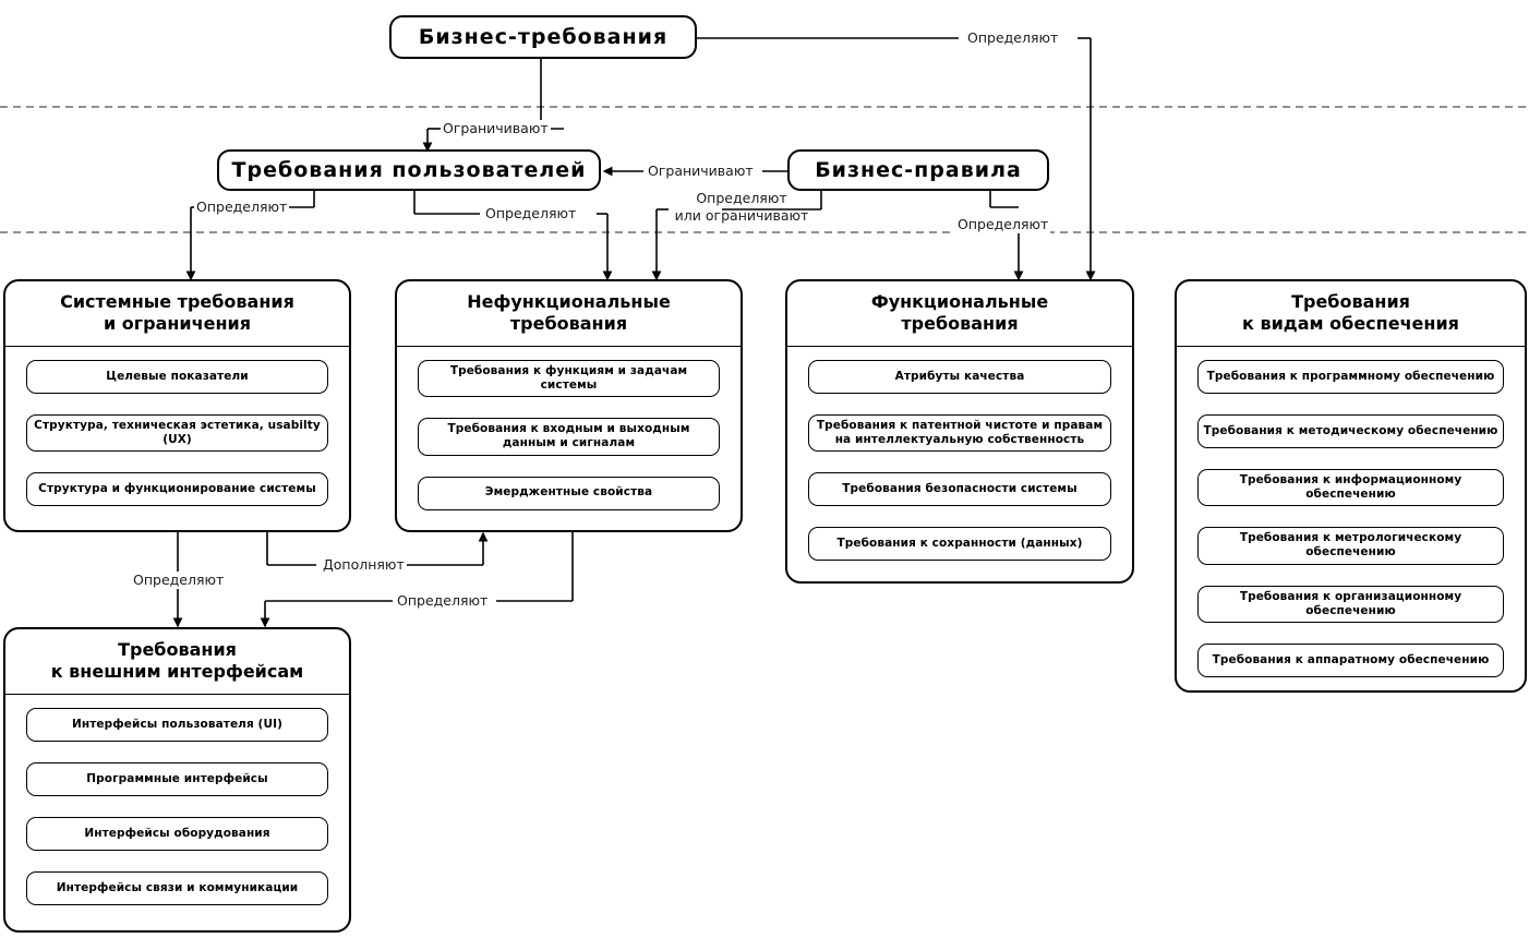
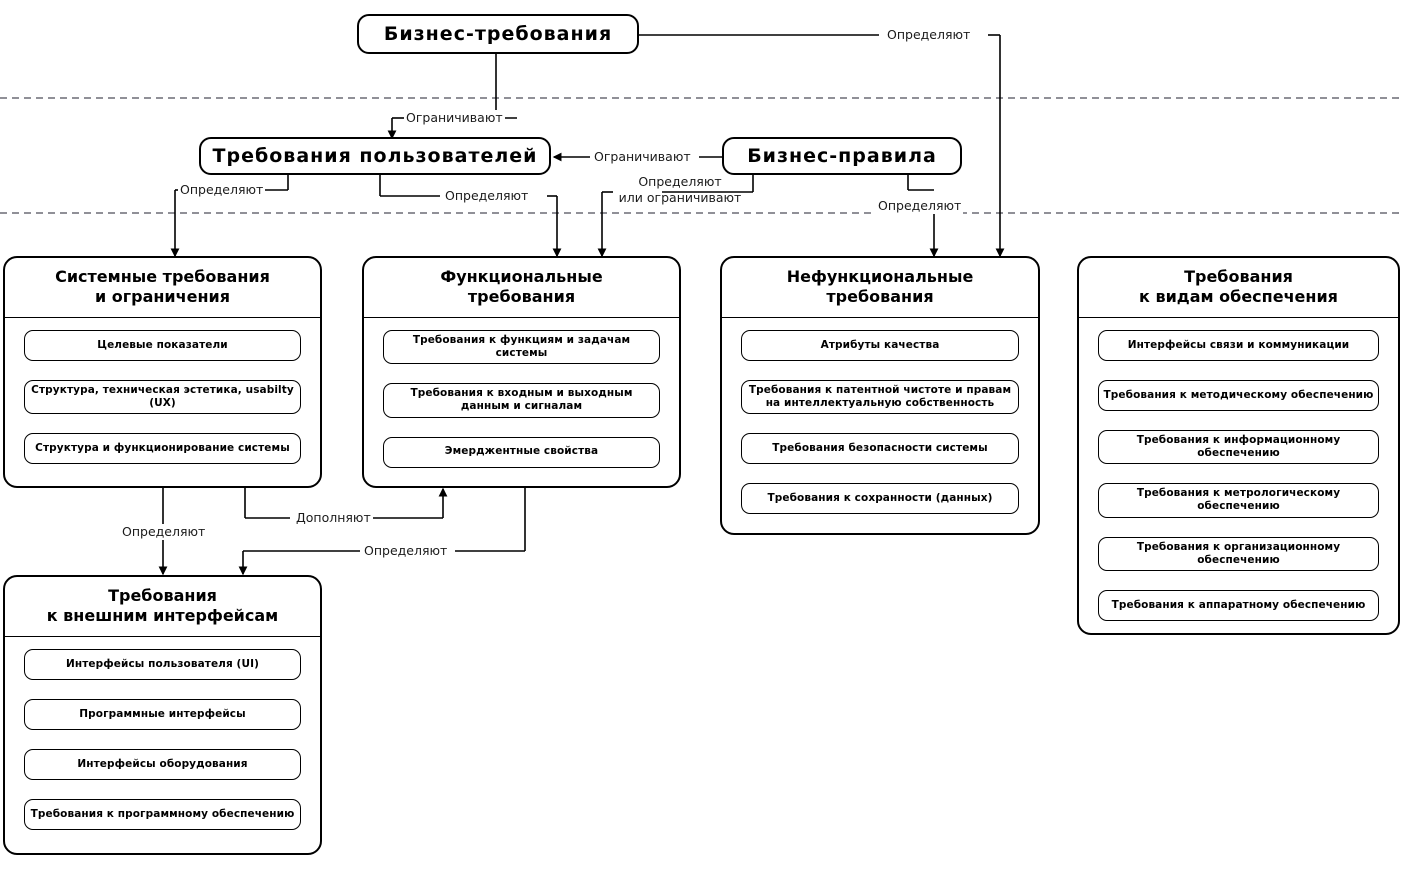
  Бизнес-требования
  Требования пользователей
  Бизнес-правила
  Системные требования
  и ограничения
  Целевые показатели
  Структура, техническая эстетика, usabilty (UX)
  Структура и функционирование системы
- Нефункциональные
+ Функциональные
  требования
  Требования к функциям и задачам системы
  Требования к входным и выходным данным и сигналам
  Эмерджентные свойства
- Функциональные
+ Нефункциональные
  требования
  Атрибуты качества
  Требования к патентной чистоте и правам на интеллектуальную собственность
  Требования безопасности системы
  Требования к сохранности (данных)
  Требования
  к видам обеспечения
- Требования к программному обеспечению
+ Интерфейсы связи и коммуникации
  Требования к методическому обеспечению
  Требования к информационному обеспечению
  Требования к метрологическому обеспечению
  Требования к организационному обеспечению
  Требования к аппаратному обеспечению
  Требования
  к внешним интерфейсам
  Интерфейсы пользователя (UI)
  Программные интерфейсы
  Интерфейсы оборудования
- Интерфейсы связи и коммуникации
+ Требования к программному обеспечению
  Определяют
  Ограничивают
  Ограничивают
  Определяют
  Определяют
  Определяют
  или ограничивают
  Определяют
  Определяют
  Дополняют
  Определяют
